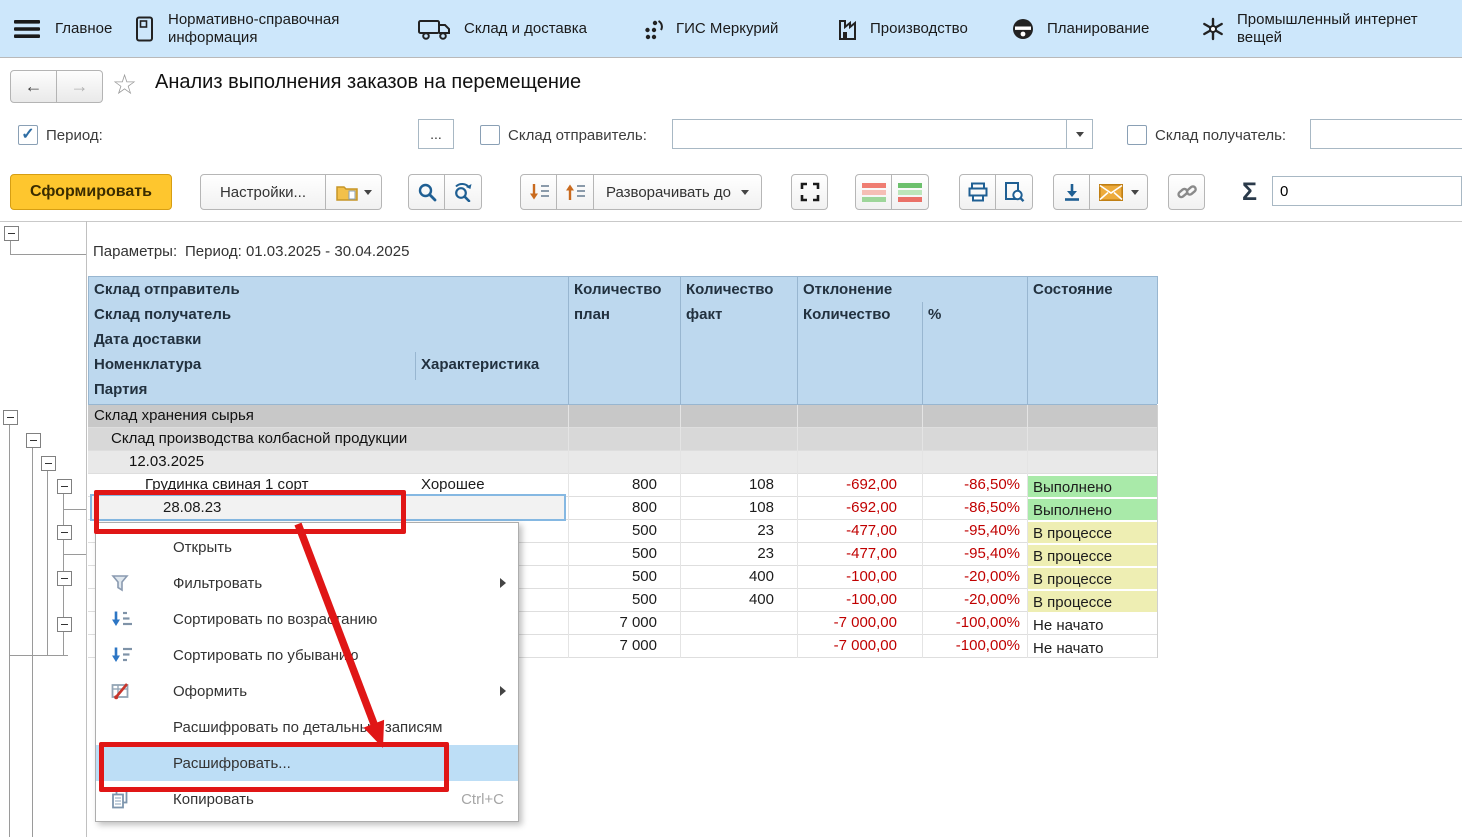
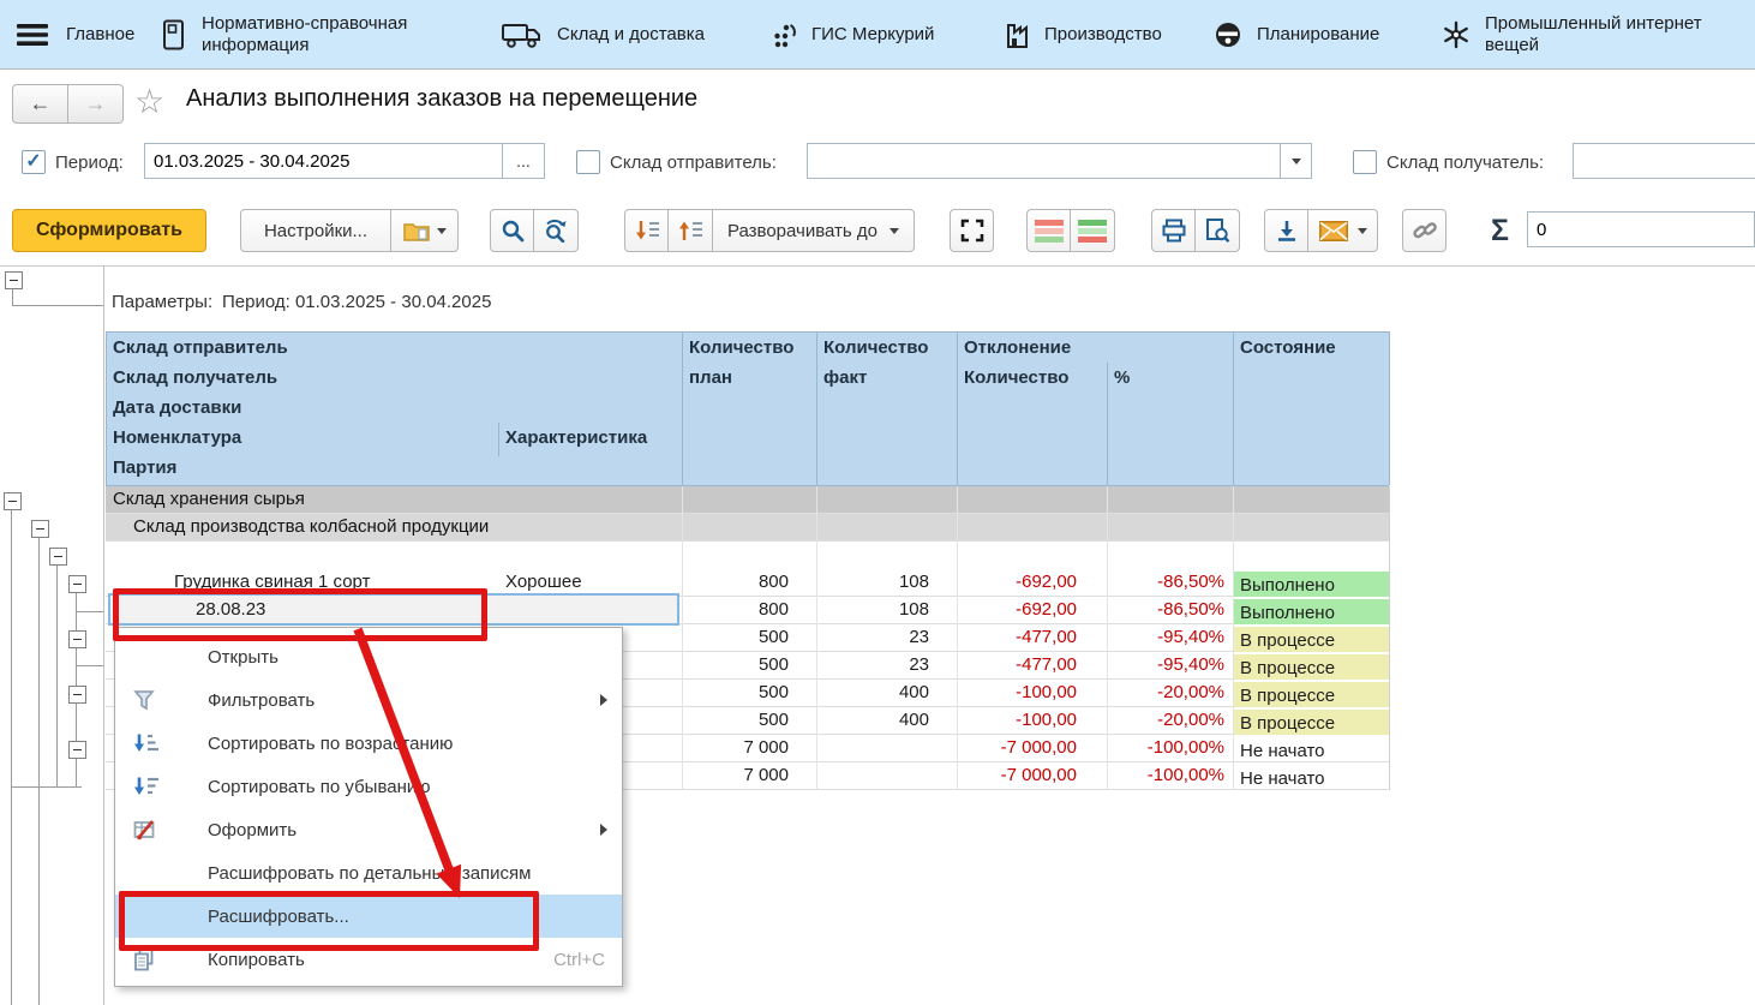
  Главное
  Нормативно-справочная информация
  Склад и доставка
  ГИС Меркурий
  Производство
  Планирование
  Промышленный интернет вещей
  ←
  →
  ☆
  Анализ выполнения заказов на перемещение
  ✓
  Период:
+ 01.03.2025 - 30.04.2025
  ...
  Склад отправитель:
  Склад получатель:
  Сформировать
  Настройки...
  Разворачивать до
  Σ
  0
  Параметры:
  Период: 01.03.2025 - 30.04.2025
  Склад отправитель
  Склад получатель
  Дата доставки
  Номенклатура
  Партия
  Характеристика
  Количество
  план
  Количество
  факт
  Отклонение
  Количество
  %
  Состояние
  Склад хранения сырья
  Склад производства колбасной продукции
- 12.03.2025
  Грудинка свиная 1 сорт
  Хорошее
  800
  108
  -692,00
  -86,50%
  Выполнено
  800
  108
  -692,00
  -86,50%
  Выполнено
  500
  23
  -477,00
  -95,40%
  В процессе
  500
  23
  -477,00
  -95,40%
  В процессе
  500
  400
  -100,00
  -20,00%
  В процессе
  500
  400
  -100,00
  -20,00%
  В процессе
  7 000
  -7 000,00
  -100,00%
  Не начато
  7 000
  -7 000,00
  -100,00%
  Не начато
  28.08.23
  Открыть
  Фильтровать
  Сортировать по возраанию
  Сортировать по убыванию
  Оформить
  Расшифровать по детальны записям
  Расшифровать...
  Копировать
  Ctrl+C
